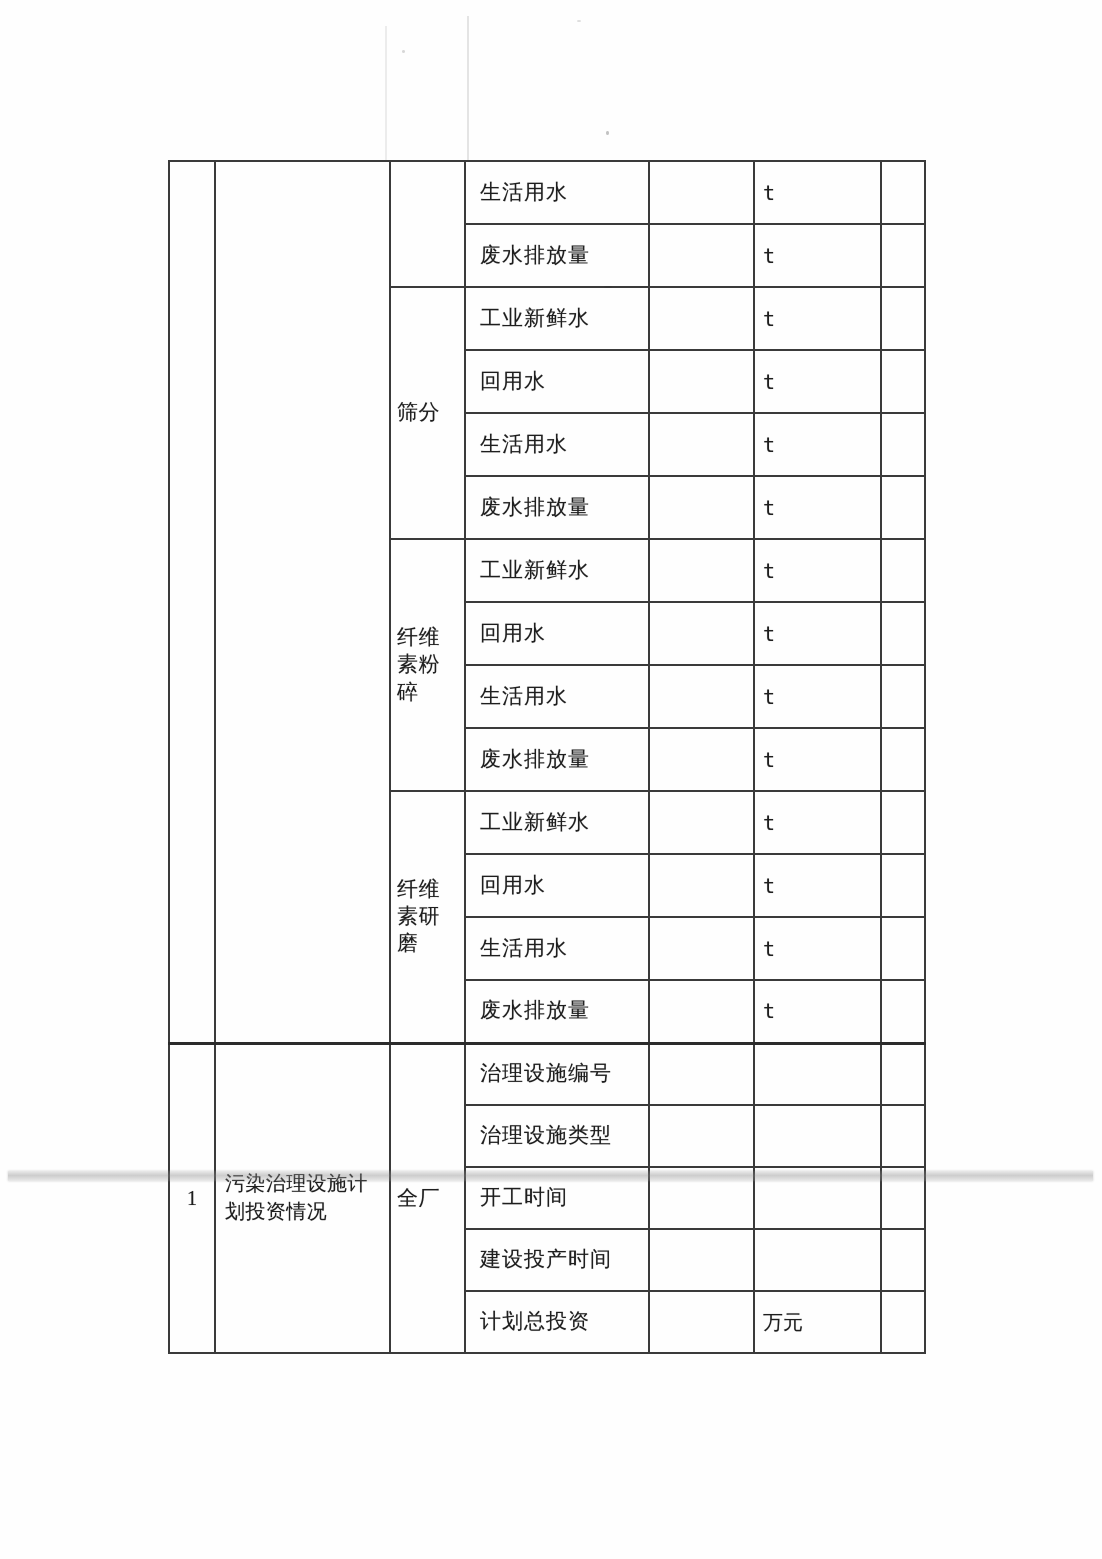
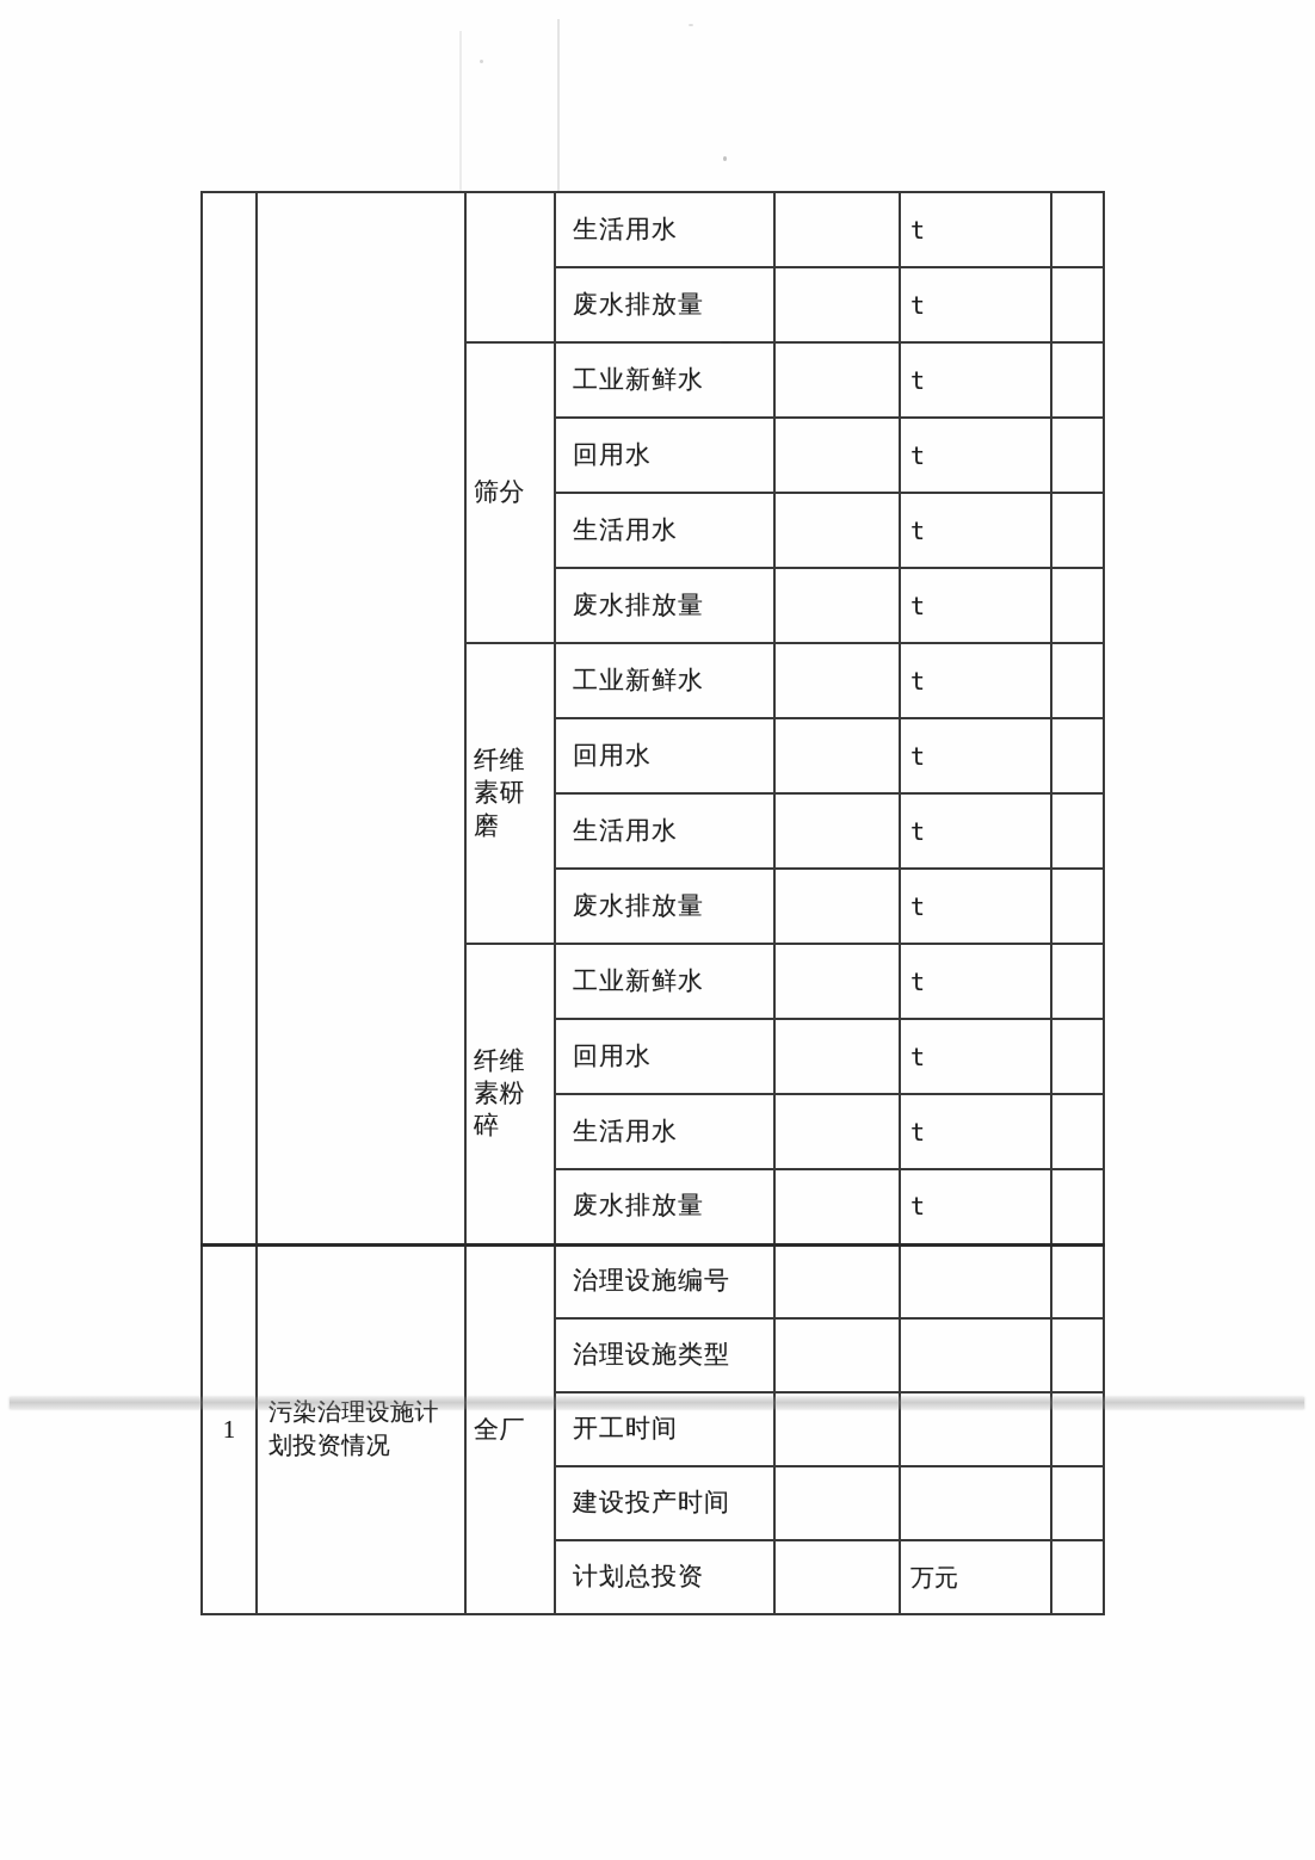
  			生活用水		t
  废水排放量		t
  筛分	工业新鲜水		t
  回用水		t
  生活用水		t
  废水排放量		t
- 纤维素粉碎	工业新鲜水		t
+ 纤维素研磨	工业新鲜水		t
  回用水		t
  生活用水		t
  废水排放量		t
- 纤维素研磨	工业新鲜水		t
+ 纤维素粉碎	工业新鲜水		t
  回用水		t
  生活用水		t
  废水排放量		t
  1	污染治理设施计划投资情况	全厂	治理设施编号
  治理设施类型
  开工时间
  建设投产时间
  计划总投资		万元
